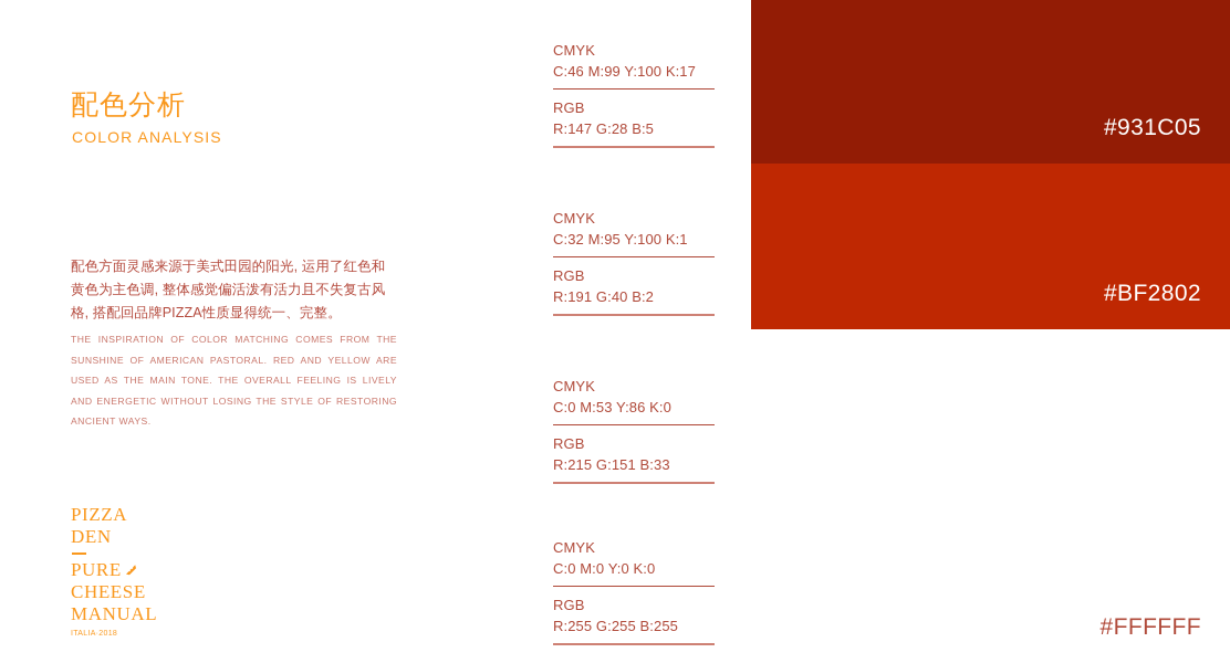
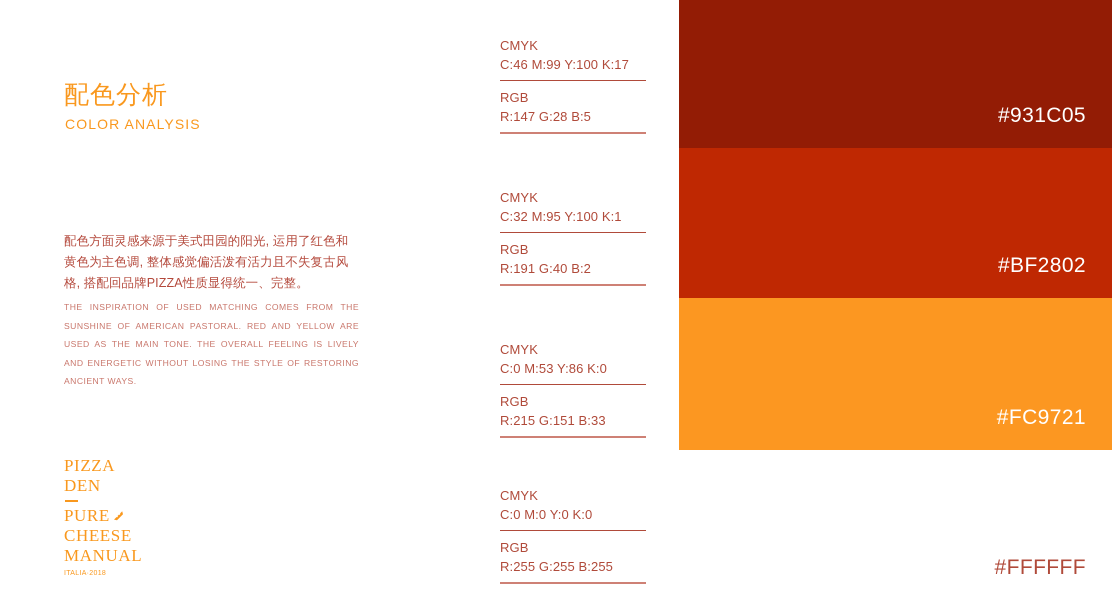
  配色分析
  COLOR ANALYSIS
  配色方面灵感来源于美式田园的阳光, 运用了红色和黄色为主色调, 整体感觉偏活泼有活力且不失复古风格, 搭配回品牌PIZZA性质显得统一、完整。
- THE INSPIRATION OF COLOR MATCHING COMES FROM THE SUNSHINE OF AMERICAN PASTORAL. RED AND YELLOW ARE USED AS THE MAIN TONE. THE OVERALL FEELING IS LIVELY AND ENERGETIC WITHOUT LOSING THE STYLE OF RESTORING ANCIENT WAYS.
+ THE INSPIRATION OF USED MATCHING COMES FROM THE SUNSHINE OF AMERICAN PASTORAL. RED AND YELLOW ARE USED AS THE MAIN TONE. THE OVERALL FEELING IS LIVELY AND ENERGETIC WITHOUT LOSING THE STYLE OF RESTORING ANCIENT WAYS.
  PIZZA
  DEN
  PURE
  CHEESE
  MANUAL
  CMYK
  C:46 M:99 Y:100 K:17
  RGB
  R:147 G:28 B:5
  CMYK
  C:32 M:95 Y:100 K:1
  RGB
  R:191 G:40 B:2
  CMYK
  C:0 M:53 Y:86 K:0
  RGB
  R:215 G:151 B:33
  CMYK
  C:0 M:0 Y:0 K:0
  RGB
  R:255 G:255 B:255
  #931C05
  #BF2802
+ #FC9721
  #FFFFFF
